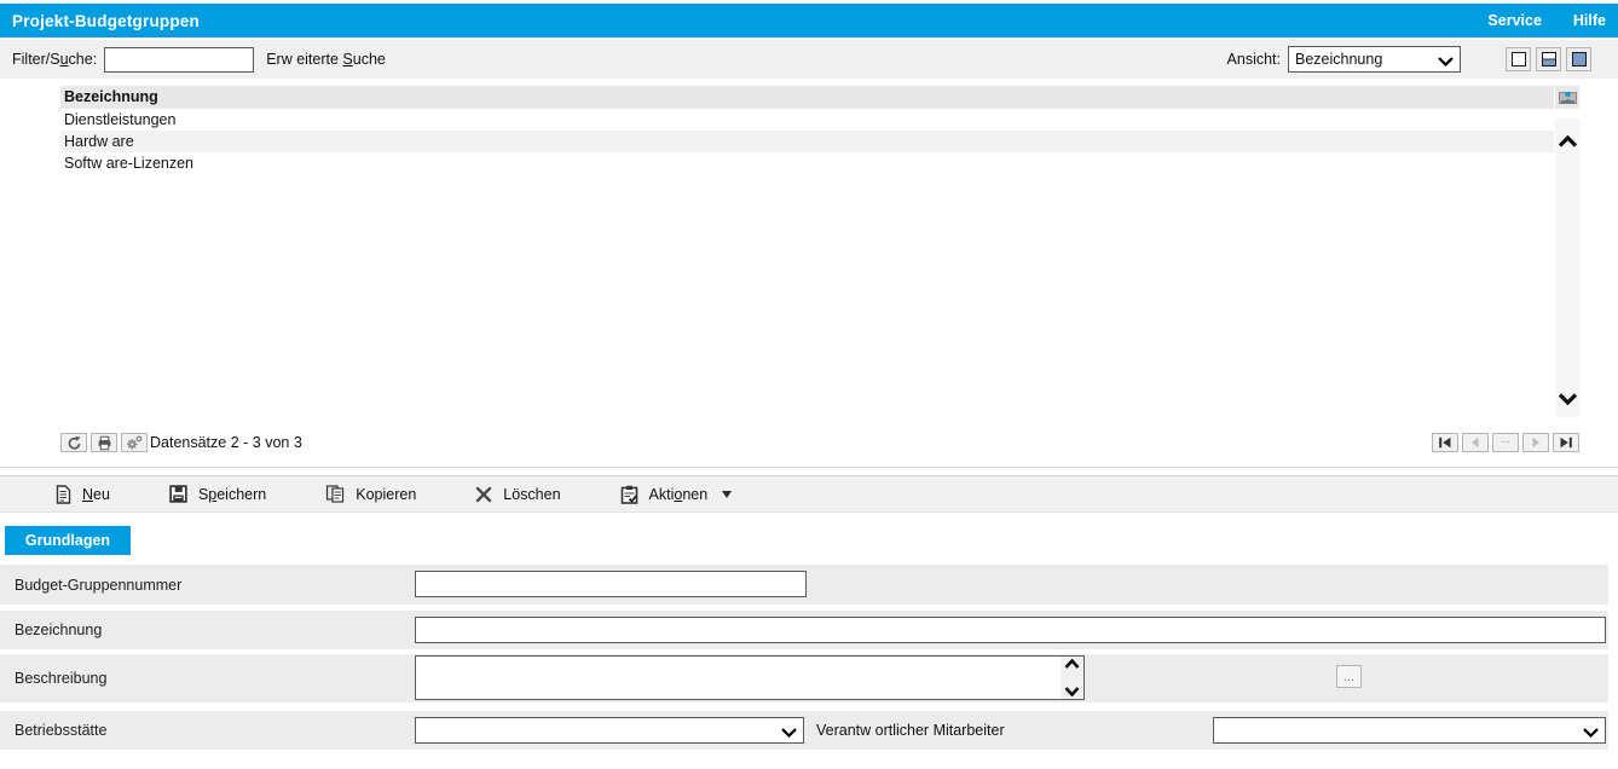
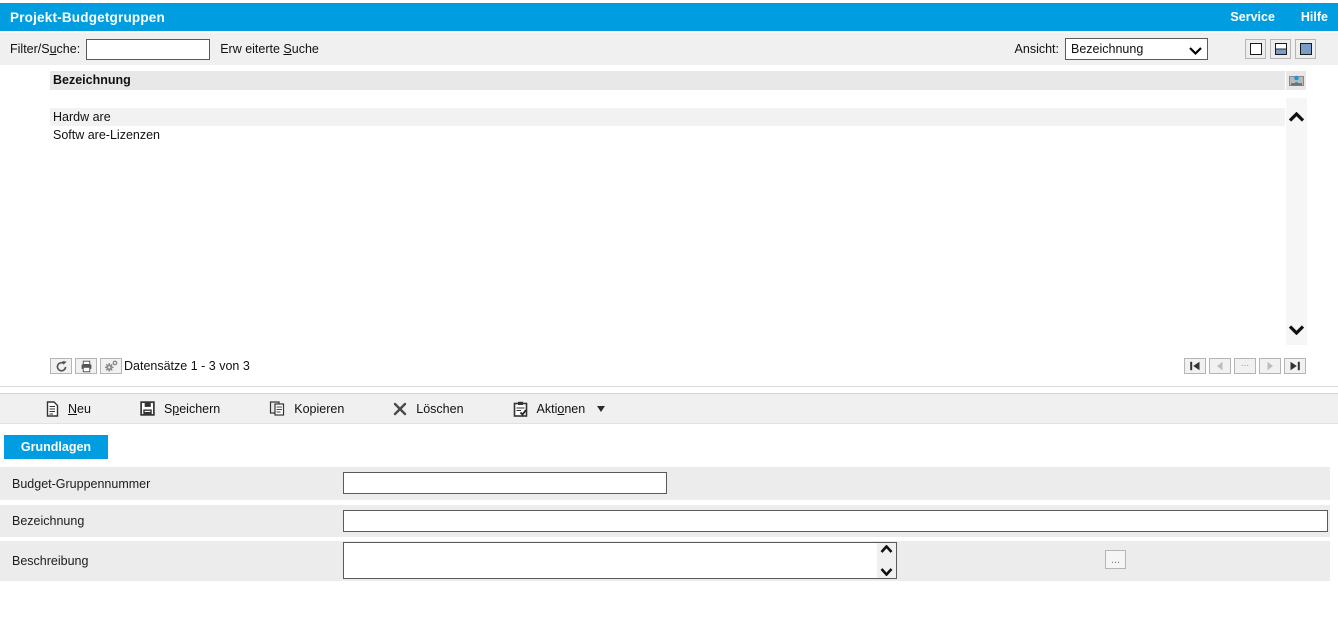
  Projekt-Budgetgruppen
  Service
  Hilfe
  Filter/Suche:
  Erw eiterte Suche
  Ansicht:
  Bezeichnung
  Bezeichnung
- Dienstleistungen
  Hardw are
  Softw are-Lizenzen
- Datensätze 2 - 3 von 3
+ Datensätze 1 - 3 von 3
  ...
  Neu
  Speichern
  Kopieren
  Löschen
  Aktionen
  Grundlagen
  Budget-Gruppennummer
  Bezeichnung
  Beschreibung
  ...
- Betriebsstätte
- Verantw ortlicher Mitarbeiter
